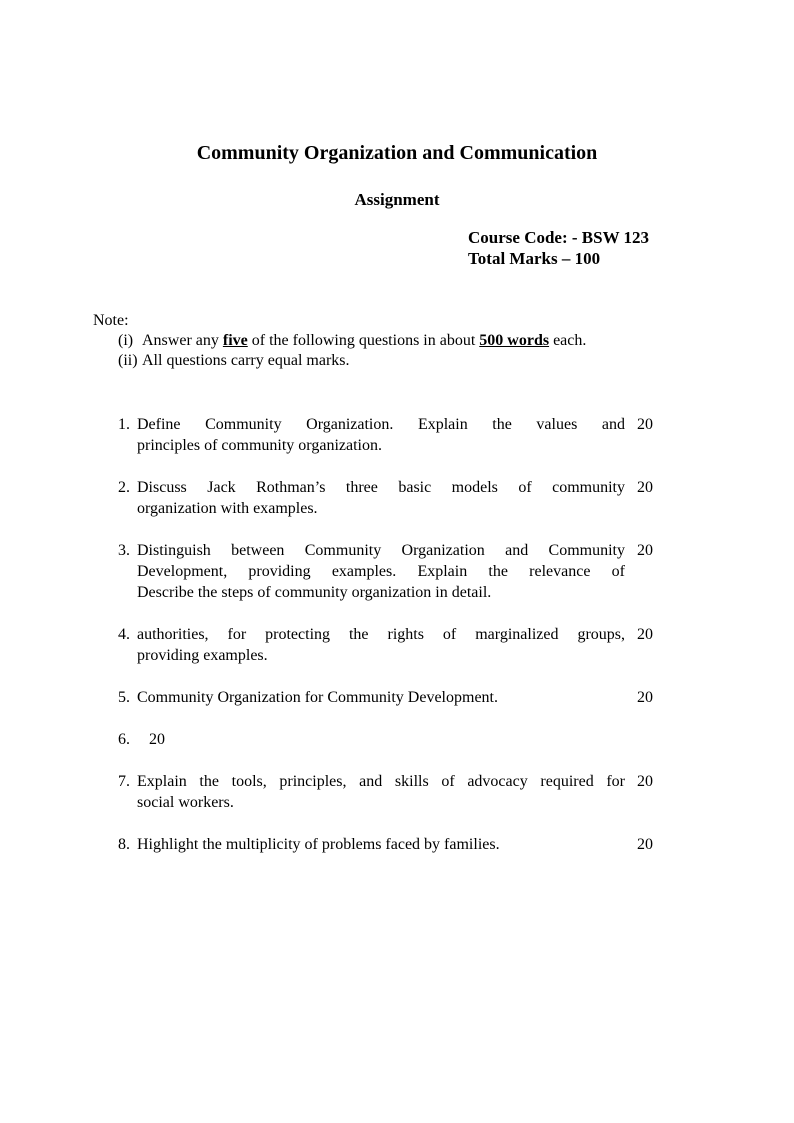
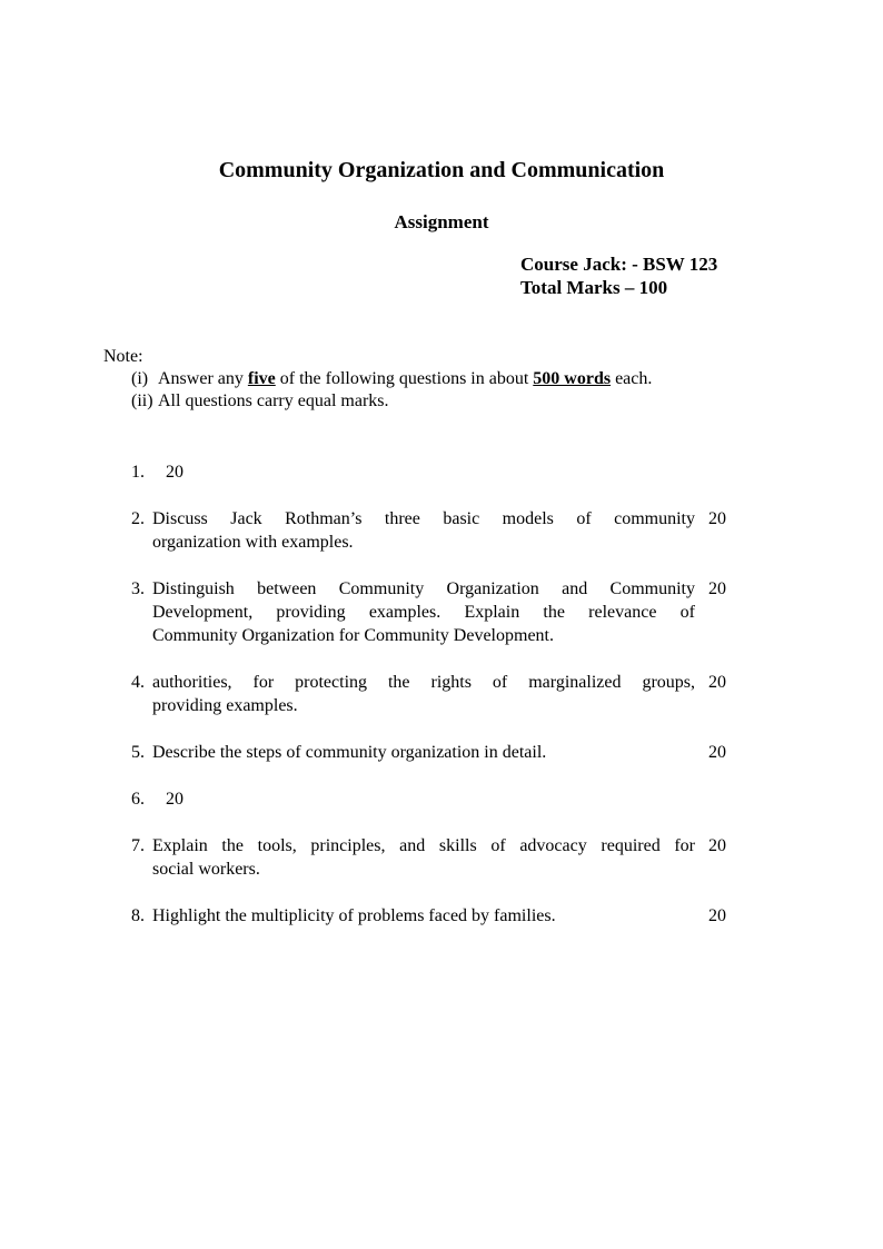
  Community Organization and Communication
  Assignment
- Course Code: - BSW 123
+ Course Jack: - BSW 123
  Total Marks – 100
  Note:
  (i) Answer any five of the following questions in about 500 words each.
  (ii) All questions carry equal marks.
  1.
- Define Community Organization. Explain the values and
- principles of community organization.
  20
  2.
  Discuss Jack Rothman’s three basic models of community
  organization with examples.
  20
  3.
  Distinguish between Community Organization and Community
  Development, providing examples. Explain the relevance of
- Describe the steps of community organization in detail.
+ Community Organization for Community Development.
  20
  4.
  authorities, for protecting the rights of marginalized groups,
  providing examples.
  20
  5.
- Community Organization for Community Development.
+ Describe the steps of community organization in detail.
  20
  6.
  20
  7.
  Explain the tools, principles, and skills of advocacy required for
  social workers.
  20
  8.
  Highlight the multiplicity of problems faced by families.
  20
